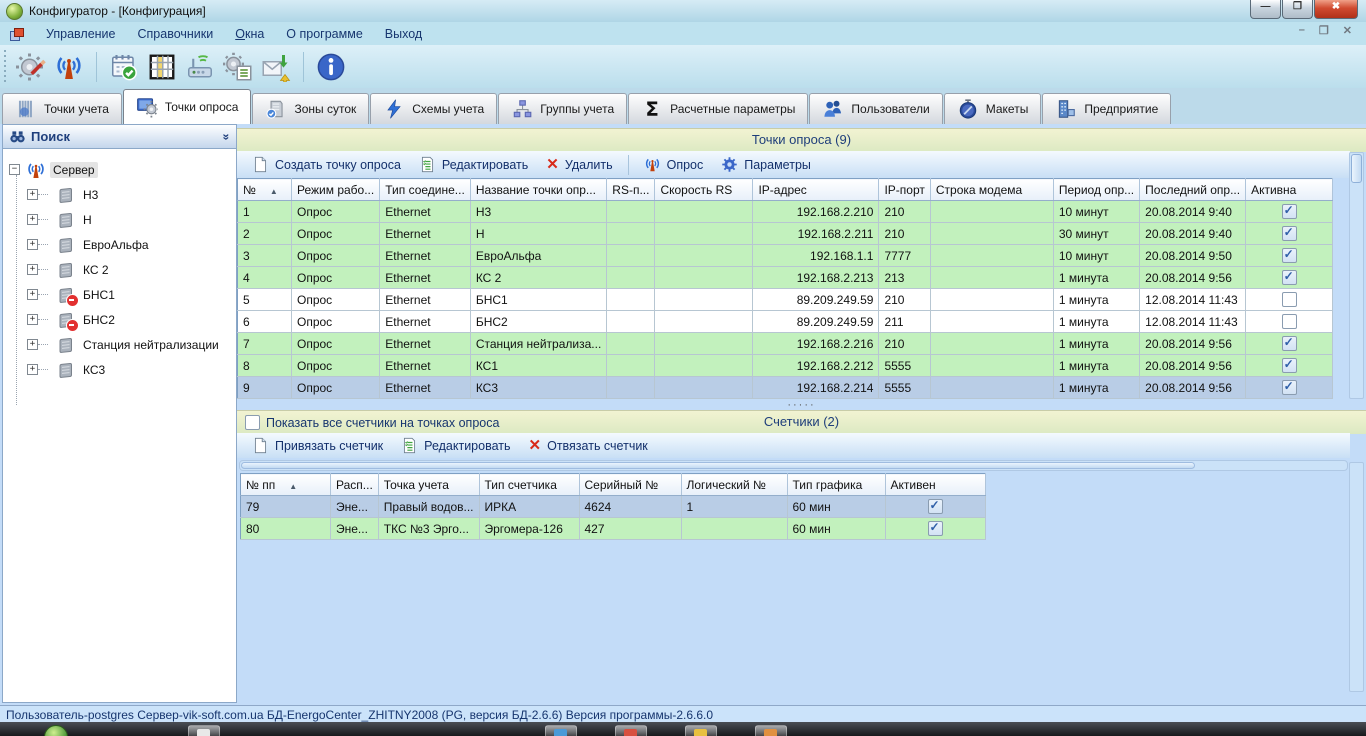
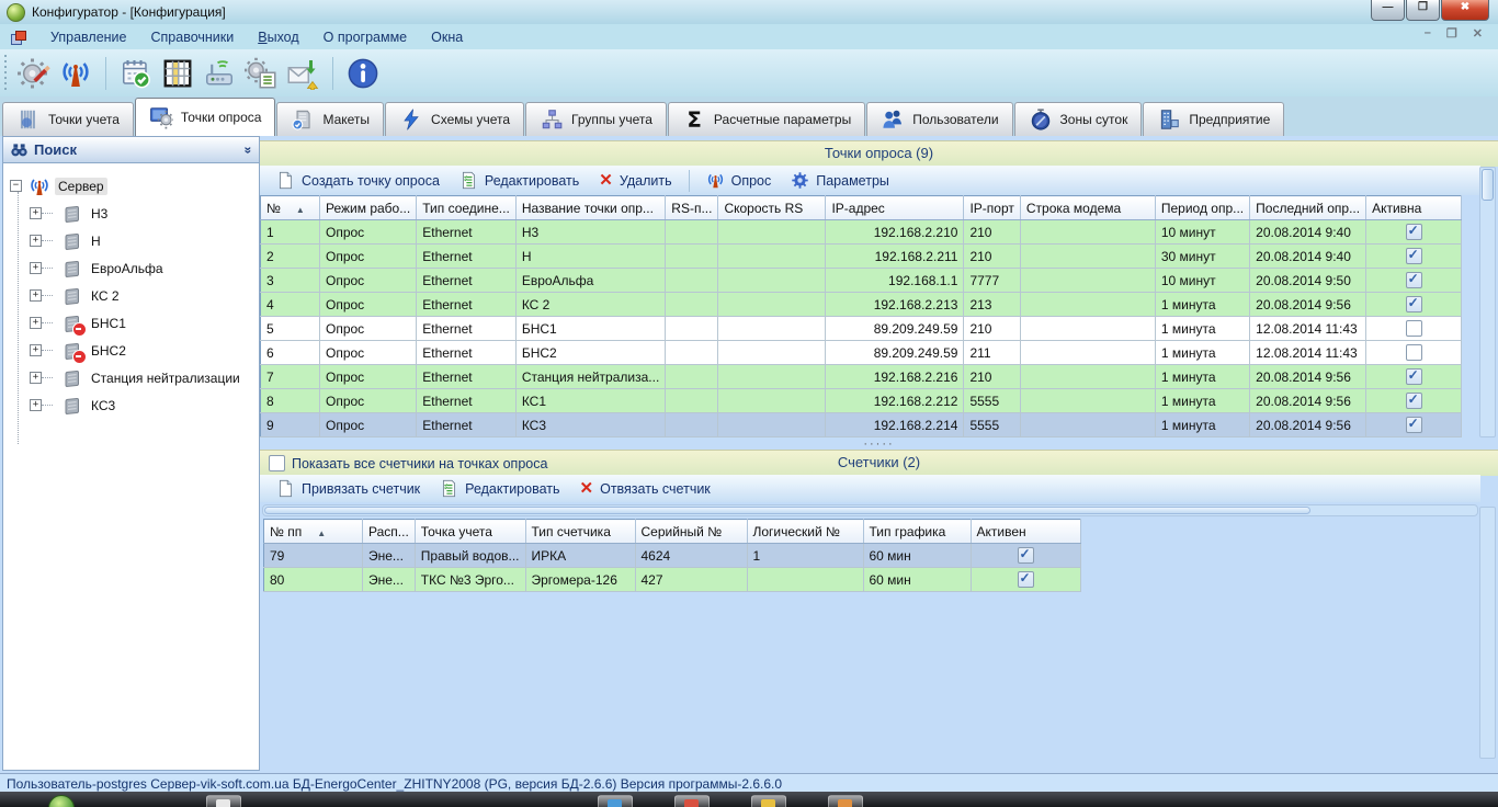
  Конфигуратор - [Конфигурация]
  —
  ❐
  ✖
  Управление
  Справочники
- Окна
+ Выход
  О программе
- Выход
+ Окна
  –
  ❐
  ✕
  Точки учета
  Точки опроса
- Зоны суток
+ Макеты
  Схемы учета
  Группы учета
  Расчетные параметры
  Пользователи
- Макеты
+ Зоны суток
  Предприятие
  Поиск
  Сервер
  Н3
  Н
  ЕвроАльфа
  КС 2
  БНС1
  БНС2
  Станция нейтрализации
  КС3
  Точки опроса (9)
  Создать точку опроса
  Редактировать
  ✕
  Удалить
  Опрос
  Параметры
  № ▲	Режим рабо...	Тип соедине...	Название точки опр...	RS-п...	Скорость RS	IP-адрес	IP-порт	Строка модема	Период опр...	Последний опр...	Активна
  1	Опрос	Ethernet	Н3			192.168.2.210	210		10 минут	20.08.2014 9:40
  2	Опрос	Ethernet	Н			192.168.2.211	210		30 минут	20.08.2014 9:40
  3	Опрос	Ethernet	ЕвроАльфа			192.168.1.1	7777		10 минут	20.08.2014 9:50
  4	Опрос	Ethernet	КС 2			192.168.2.213	213		1 минута	20.08.2014 9:56
  5	Опрос	Ethernet	БНС1			89.209.249.59	210		1 минута	12.08.2014 11:43
  6	Опрос	Ethernet	БНС2			89.209.249.59	211		1 минута	12.08.2014 11:43
  7	Опрос	Ethernet	Станция нейтрализа...			192.168.2.216	210		1 минута	20.08.2014 9:56
  8	Опрос	Ethernet	КС1			192.168.2.212	5555		1 минута	20.08.2014 9:56
  9	Опрос	Ethernet	КС3			192.168.2.214	5555		1 минута	20.08.2014 9:56
  Счетчики (2)
  Показать все счетчики на точках опроса
  Привязать счетчик
  Редактировать
  ✕
  Отвязать счетчик
  № пп ▲	Расп...	Точка учета	Тип счетчика	Серийный №	Логический №	Тип графика	Активен
  79	Эне...	Правый водов...	ИРКА	4624	1	60 мин
  80	Эне...	ТКС №3 Эрго...	Эргомера-126	427		60 мин
  Пользователь-postgres Сервер-vik-soft.com.ua БД-EnergoCenter_ZHITNY2008 (PG, версия БД-2.6.6) Версия программы-2.6.6.0
